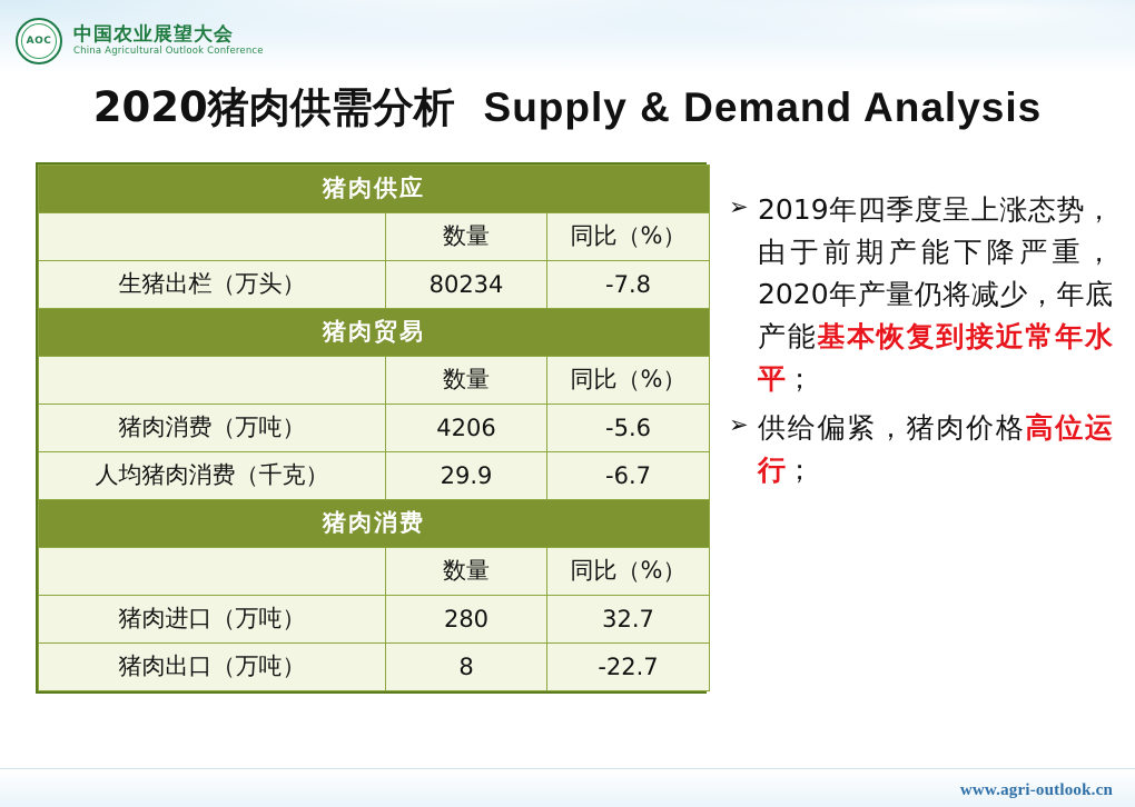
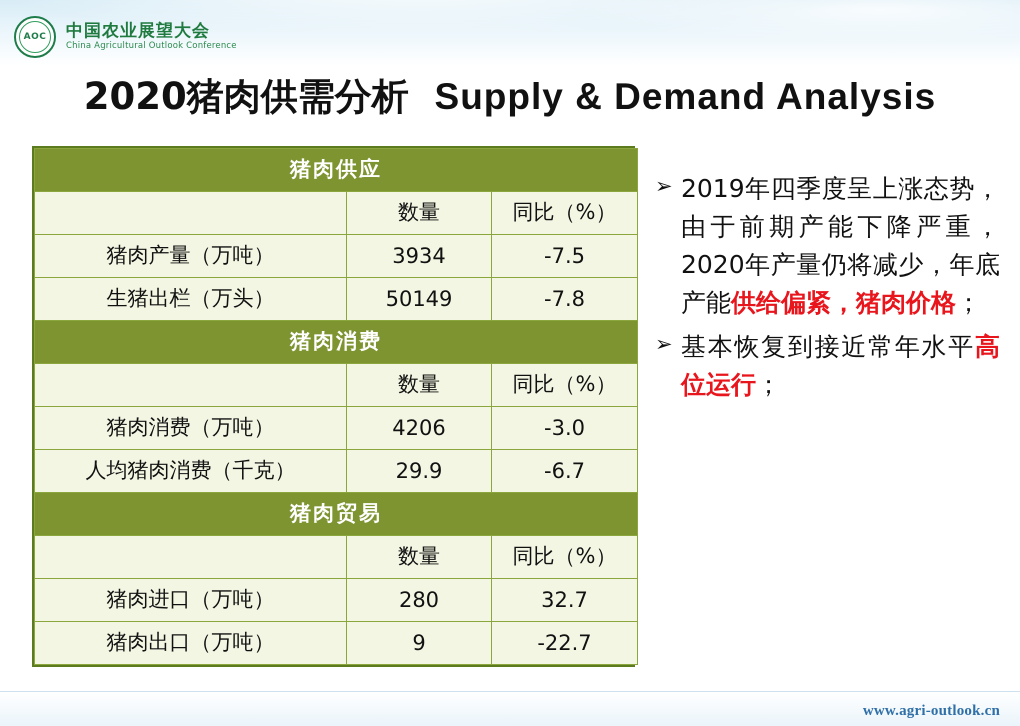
  AOC
  中国农业展望大会
  China Agricultural Outlook Conference
  2020猪肉供需分析 Supply & Demand Analysis
  猪肉供应
  	数量	同比（%）
+ 猪肉产量（万吨）	3934	-7.5
- 生猪出栏（万头）	80234	-7.8
+ 生猪出栏（万头）	50149	-7.8
- 猪肉贸易
+ 猪肉消费
  	数量	同比（%）
- 猪肉消费（万吨）	4206	-5.6
+ 猪肉消费（万吨）	4206	-3.0
  人均猪肉消费（千克）	29.9	-6.7
- 猪肉消费
+ 猪肉贸易
  	数量	同比（%）
  猪肉进口（万吨）	280	32.7
- 猪肉出口（万吨）	8	-22.7
+ 猪肉出口（万吨）	9	-22.7
  ➢
- 2019年四季度呈上涨态势，由于前期产能下降严重，2020年产量仍将减少，年底产能基本恢复到接近常年水平；
+ 2019年四季度呈上涨态势，由于前期产能下降严重，2020年产量仍将减少，年底产能供给偏紧，猪肉价格；
  ➢
- 供给偏紧，猪肉价格高位运行；
+ 基本恢复到接近常年水平高位运行；
  www.agri-outlook.cn
